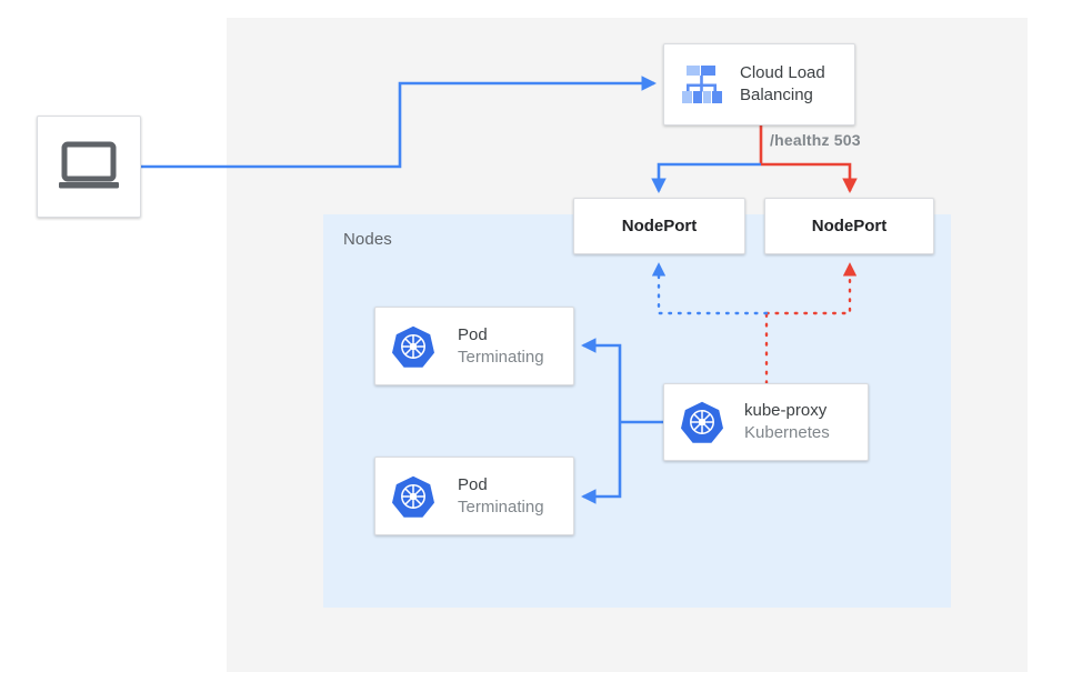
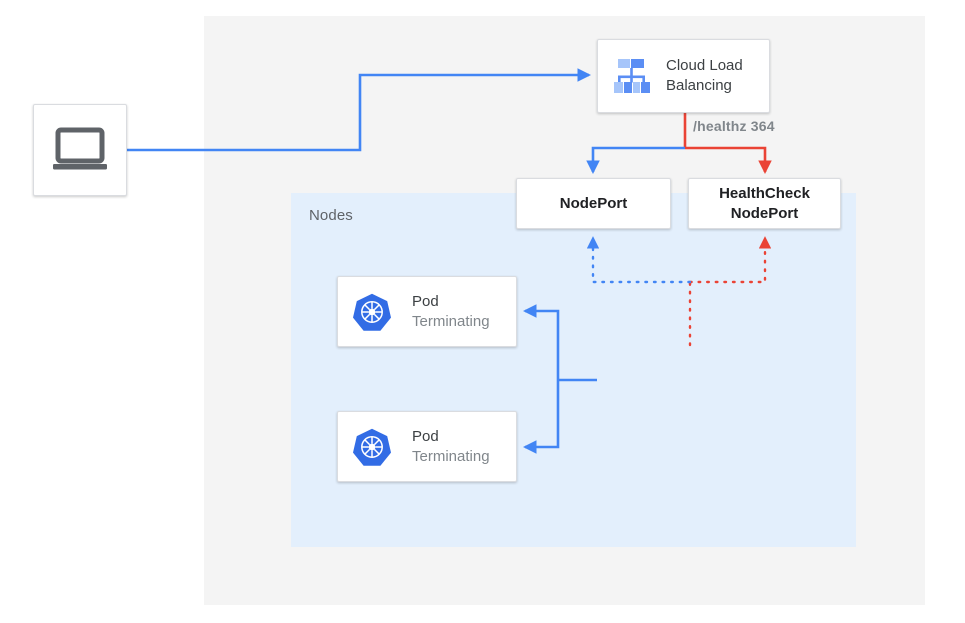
  Nodes
- /healthz 503
+ /healthz 364
  Cloud Load
  Balancing
  NodePort
+ HealthCheck
  NodePort
  Pod
  Terminating
  Pod
  Terminating
- kube-proxy
- Kubernetes
